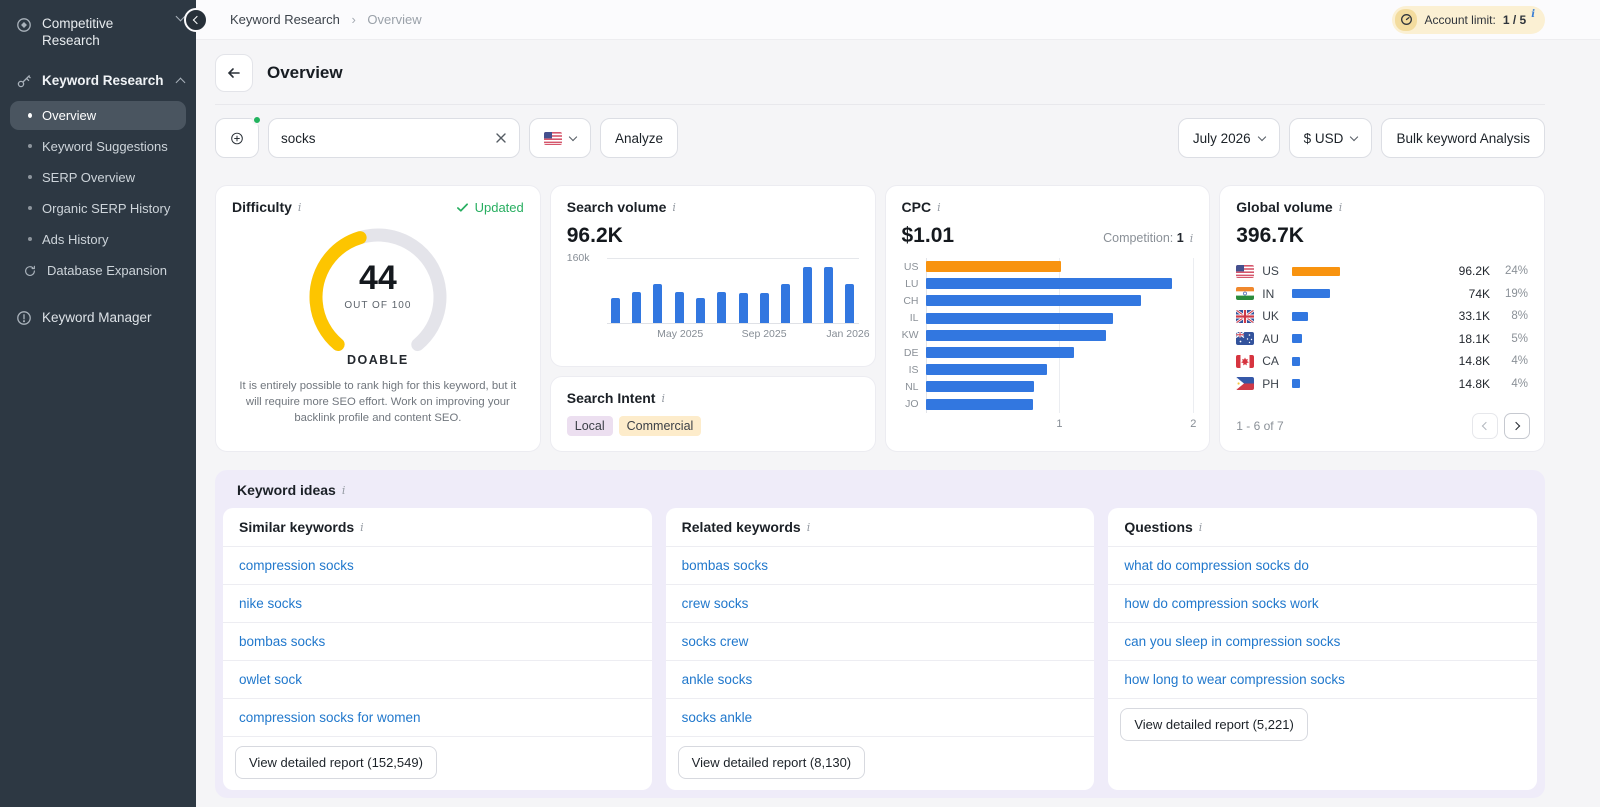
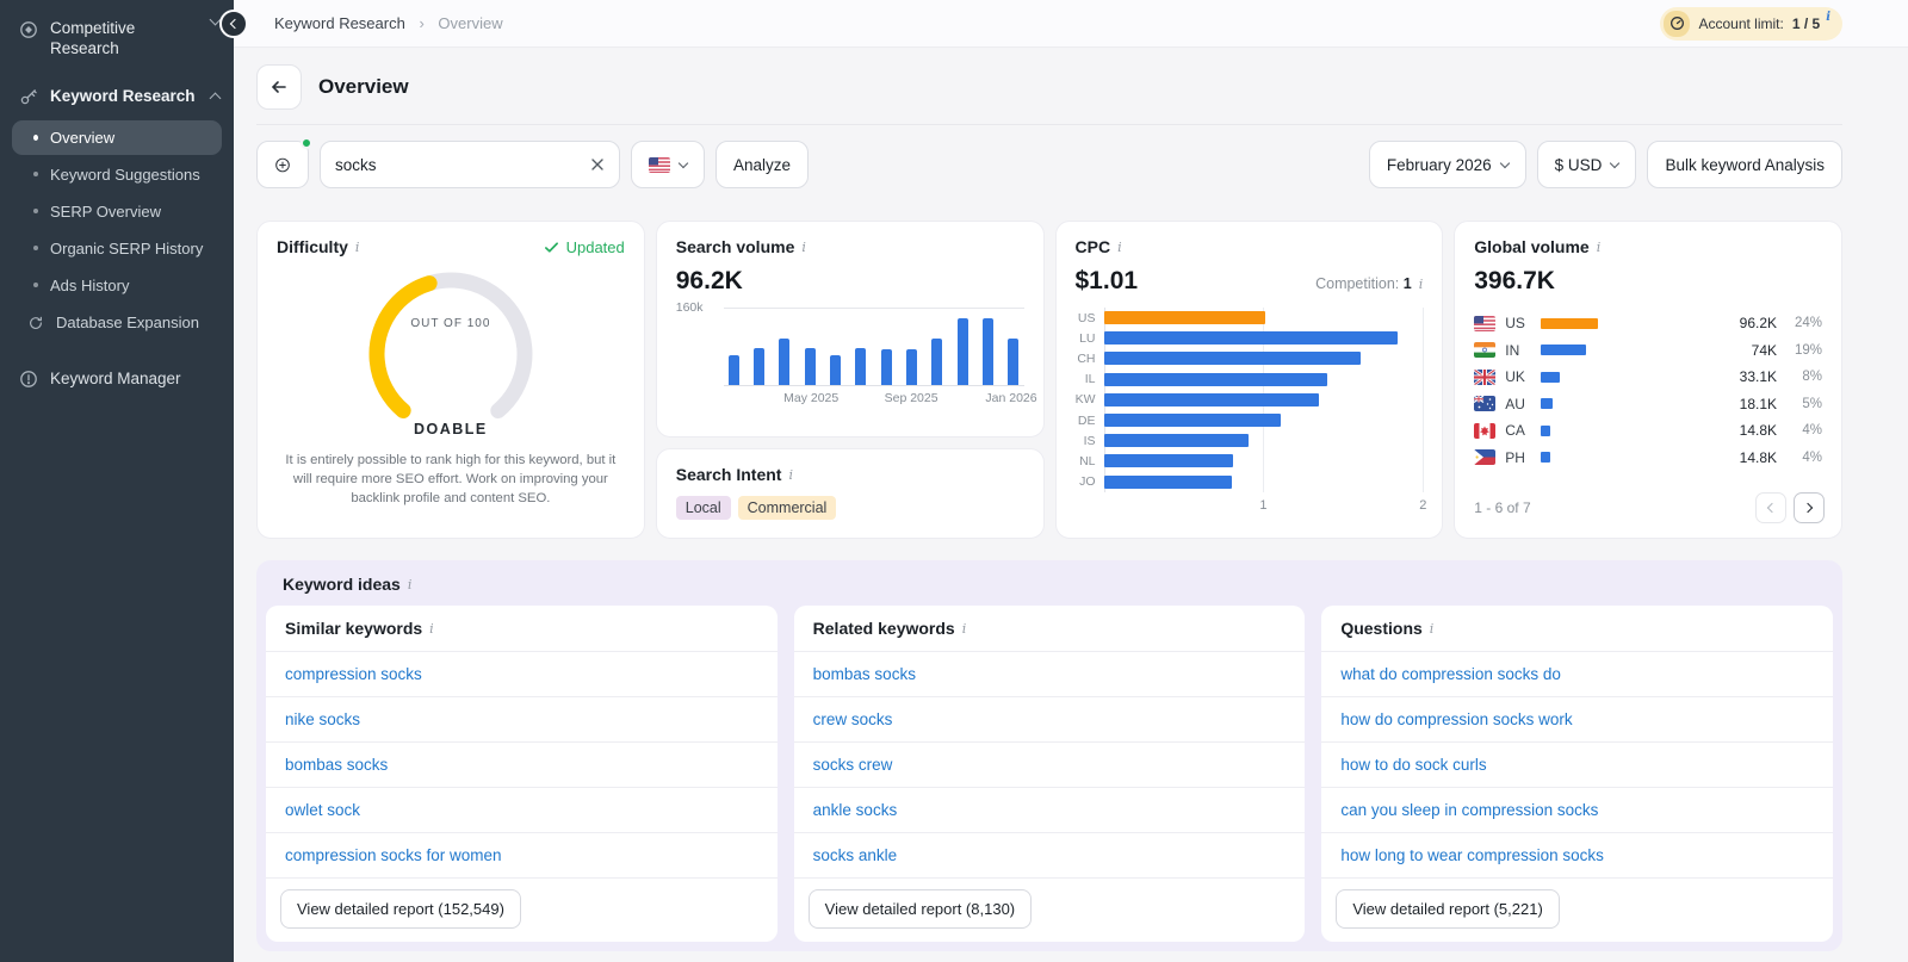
  Competitive Research
  Keyword Research
  Overview
  Keyword Suggestions
  SERP Overview
  Organic SERP History
  Ads History
  Database Expansion
  Keyword Manager
  Keyword Research › Overview
  Account limit:
  1 / 5
  i
  Overview
  socks
  Analyze
- July 2026
+ February 2026
  $ USD
  Bulk keyword Analysis
  Difficulty
  i
  Updated
- 44
  OUT OF 100
  DOABLE
  It is entirely possible to rank high for this keyword, but it will require more SEO effort. Work on improving your backlink profile and content SEO.
  Search volume
  i
  96.2K
  160k
  May 2025
  Sep 2025
  Jan 2026
  Search Intent
  i
  Local
  Commercial
  CPC
  i
  $1.01
  Competition: 1 i
  US
  LU
  CH
  IL
  KW
  DE
  IS
  NL
  JO
  1
  2
  Global volume
  i
  396.7K
  US
  96.2K
  24%
  IN
  74K
  19%
  UK
  33.1K
  8%
  AU
  18.1K
  5%
  CA
  14.8K
  4%
  PH
  14.8K
  4%
  1 - 6 of 7
  Keyword ideas
  i
  Similar keywords
  i
  compression socks
  nike socks
  bombas socks
  owlet sock
  compression socks for women
  View detailed report (152,549)
  Related keywords
  i
  bombas socks
  crew socks
  socks crew
  ankle socks
  socks ankle
  View detailed report (8,130)
  Questions
  i
  what do compression socks do
  how do compression socks work
+ how to do sock curls
  can you sleep in compression socks
  how long to wear compression socks
  View detailed report (5,221)
